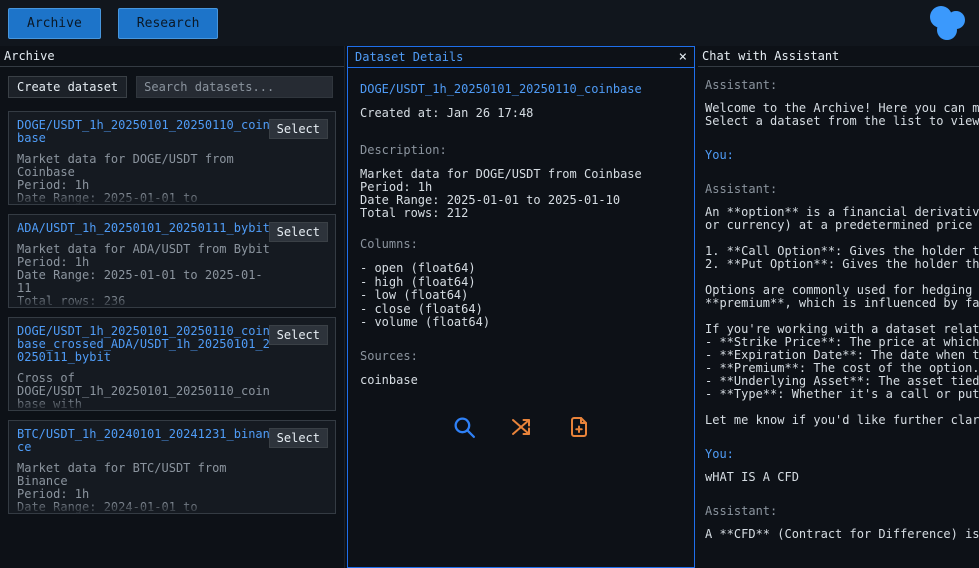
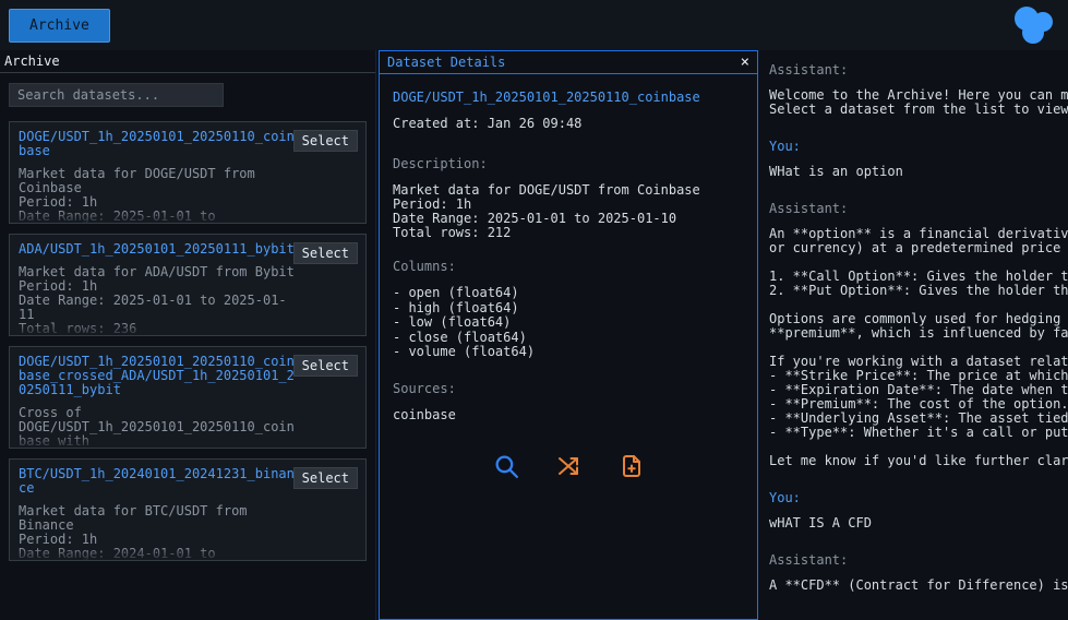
  Archive
- Research
  Archive
- Create dataset
  Search datasets...
  Select
  DOGE/USDT_1h_20250101_20250110_coinbase
  Market data for DOGE/USDT from Coinbase
  Period: 1h
  Select
  ADA/USDT_1h_20250101_20250111_bybit
  Market data for ADA/USDT from Bybit
  Period: 1h
  Date Range: 2025-01-01 to 2025-01-11
  Select
  DOGE/USDT_1h_20250101_20250110_coinbase_crossed_ADA/USDT_1h_20250101_20250111_bybit
  Cross of DOGE/USDT_1h_20250101_20250110_coin
  Select
  BTC/USDT_1h_20240101_20241231_binance
  Market data for BTC/USDT from Binance
  Period: 1h
  Dataset Details
  ×
  DOGE/USDT_1h_20250101_20250110_coinbase
- Created at: Jan 26 17:48
+ Created at: Jan 26 09:48
  Description:
  Market data for DOGE/USDT from Coinbase
  Period: 1h
  Date Range: 2025-01-01 to 2025-01-10
  Total rows: 212
  Columns:
  - open (float64)
  - high (float64)
  - low (float64)
  - close (float64)
  - volume (float64)
  Sources:
  coinbase
- Chat with Assistant
  Assistant:
  Welcome to the Archive! Here you can m
  Select a dataset from the list to view
  You:
+ WHat is an option
  Assistant:
  An **option** is a financial derivativ
  or currency) at a predetermined price
  1. **Call Option**: Gives the holder t
  2. **Put Option**: Gives the holder th
  Options are commonly used for hedging
  **premium**, which is influenced by fa
  If you're working with a dataset relat
  - **Strike Price**: The price at which
  - **Expiration Date**: The date when t
  - **Premium**: The cost of the option.
  - **Underlying Asset**: The asset tied
  - **Type**: Whether it's a call or put
  Let me know if you'd like further clar
  You:
  wHAT IS A CFD
  Assistant:
  A **CFD** (Contract for Difference) is
